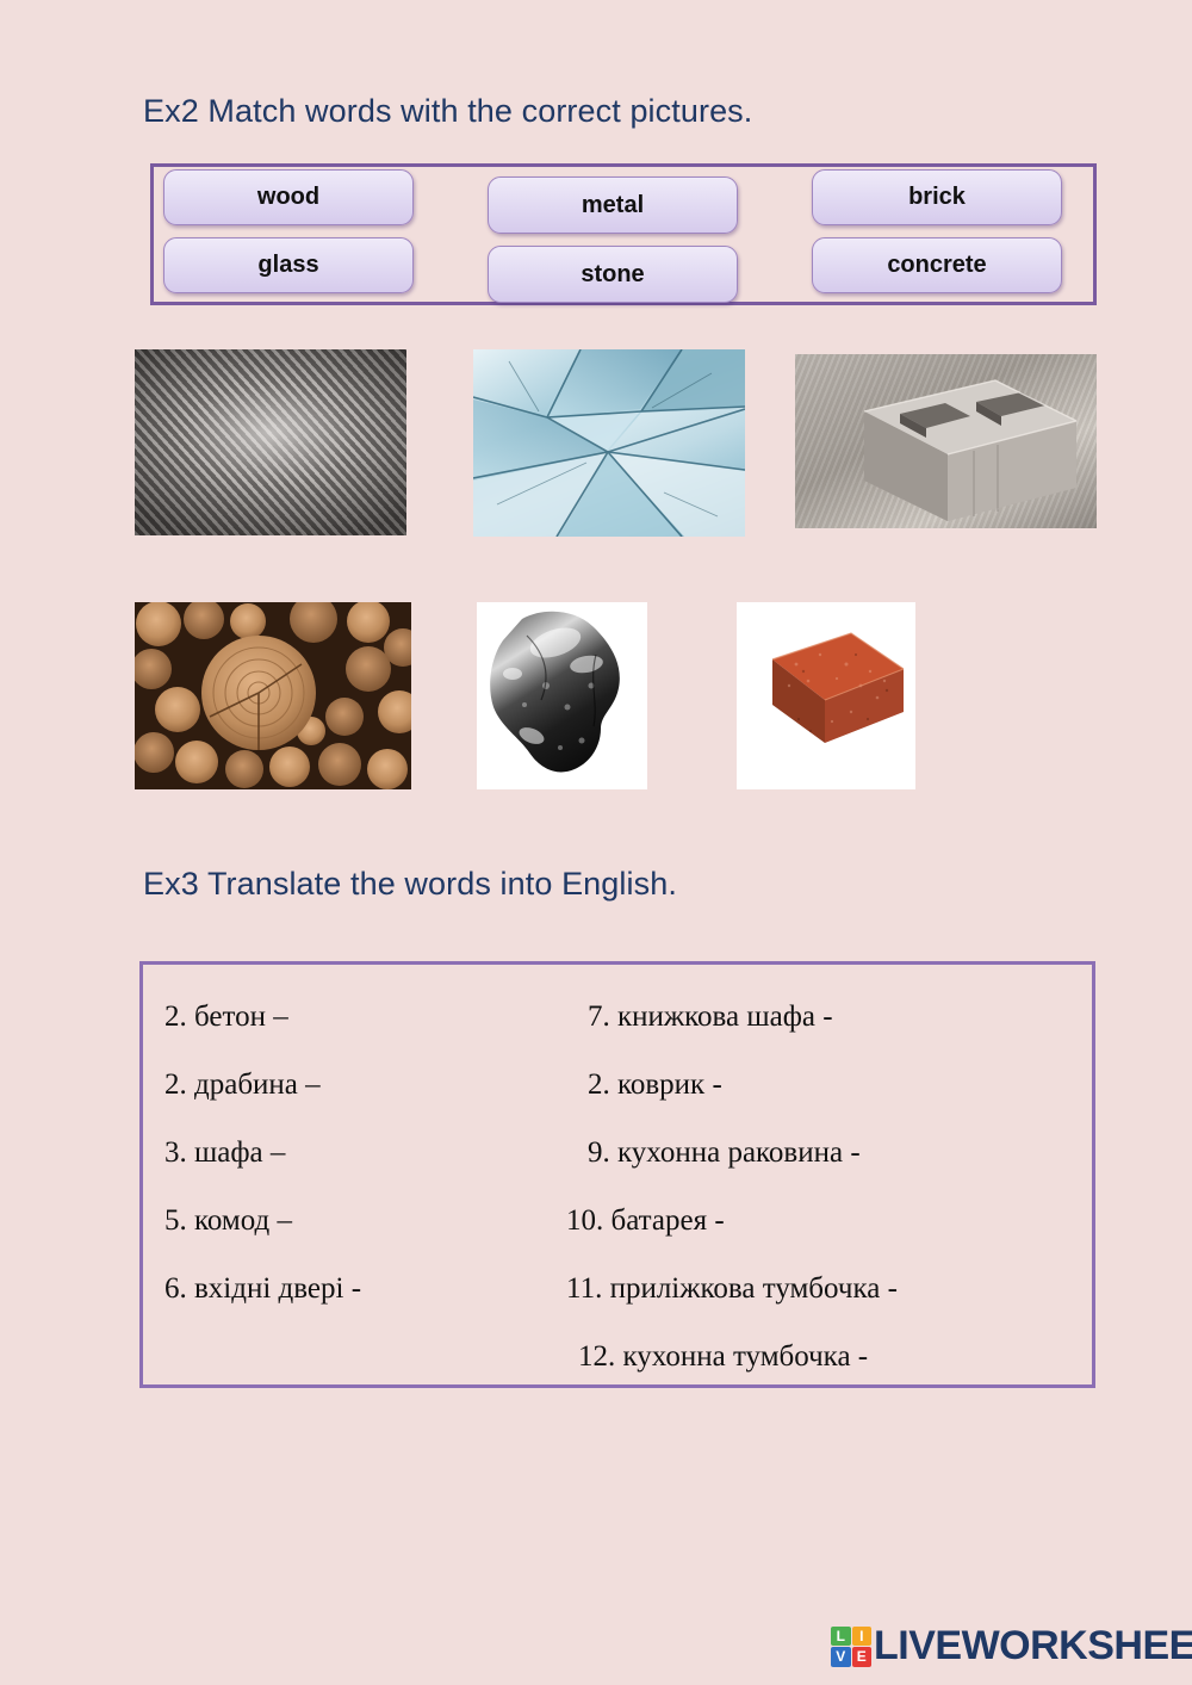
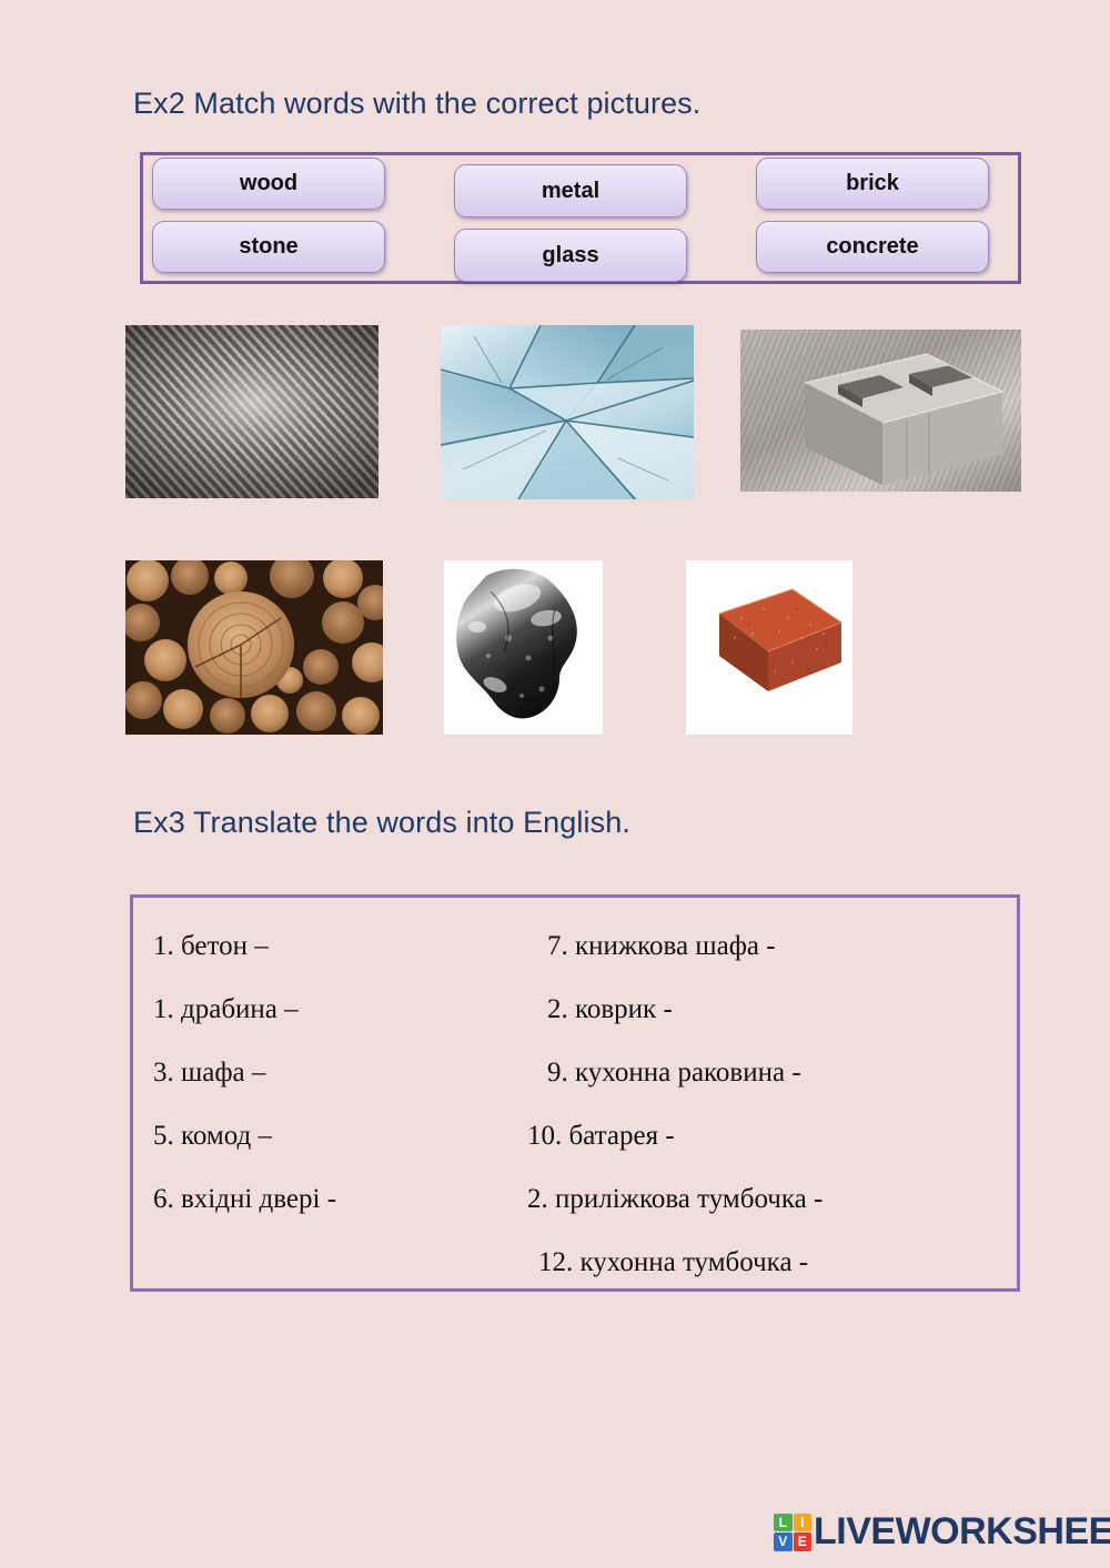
  Ex2 Match words with the correct pictures.
  wood
- glass
+ stone
  metal
- stone
+ glass
  brick
  concrete
  Ex3 Translate the words into English.
- 2. бетон –
+ 1. бетон –
- 2. драбина –
+ 1. драбина –
  3. шафа –
  5. комод –
  6. вхідні двері -
  7. книжкова шафа -
  2. коврик -
  9. кухонна раковина -
  10. батарея -
- 11. приліжкова тумбочка -
+ 2. приліжкова тумбочка -
  12. кухонна тумбочка -
  L
  I
  V
  E
  LIVEWORKSHEE
